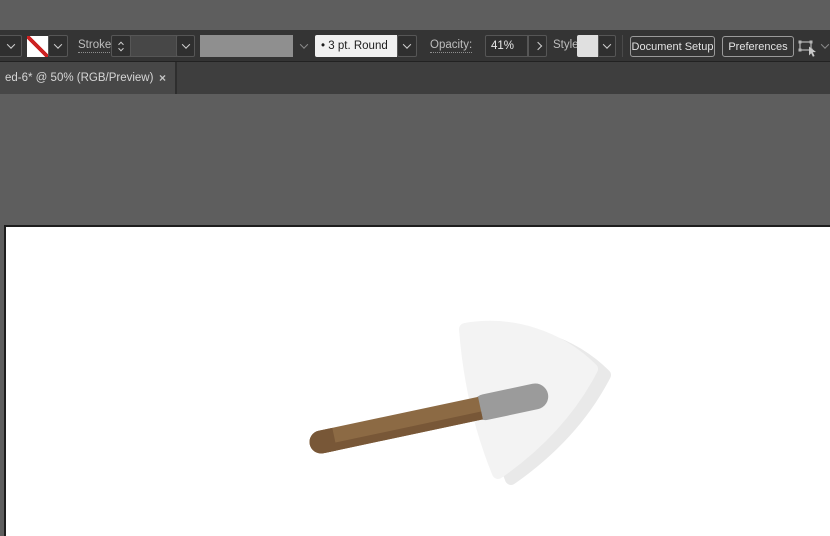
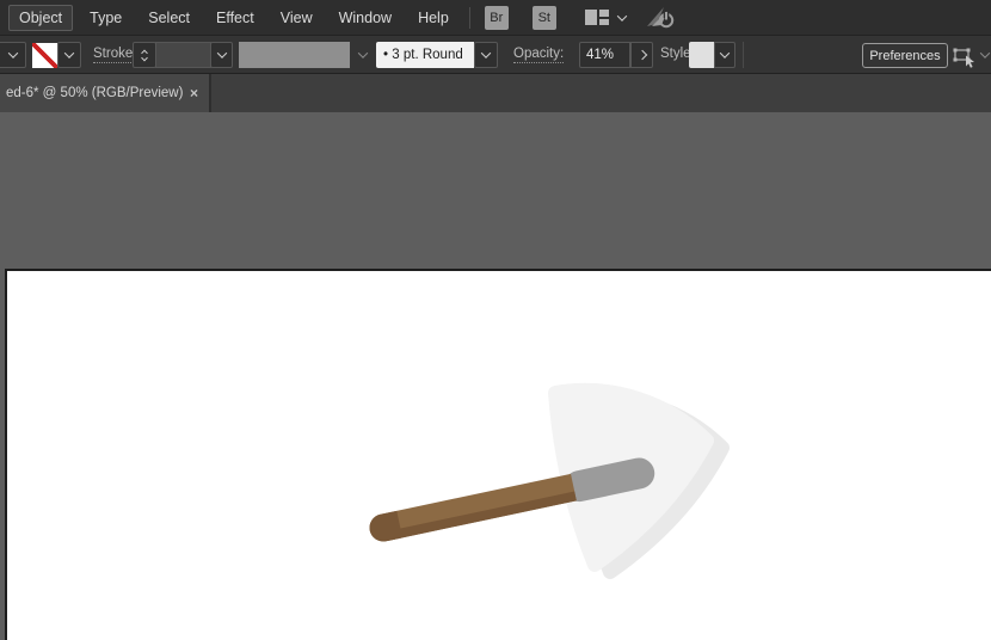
+ Object
+ Type
+ Select
+ Effect
+ View
+ Window
+ Help
+ Br
+ St
  Stroke
  •
  3 pt. Round
  Opacity:
  41%
  Style
- Document Setup
  Preferences
  ed-6* @ 50% (RGB/Preview)
  ×
